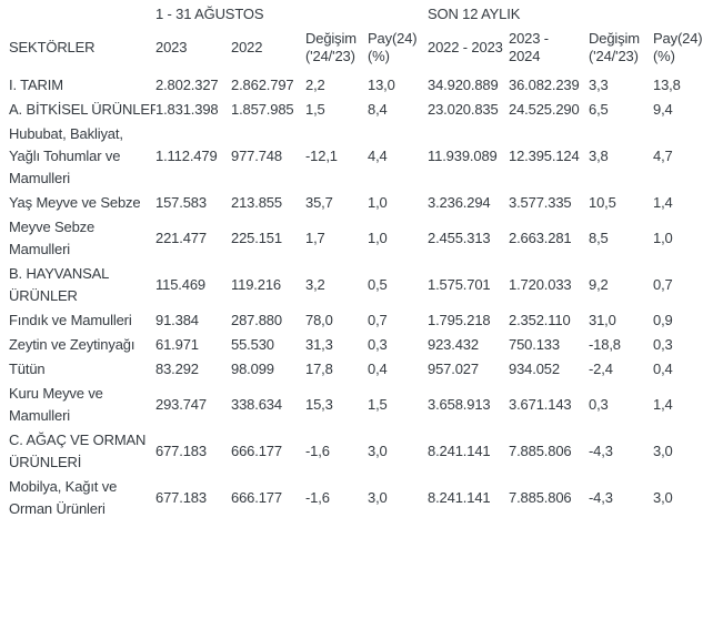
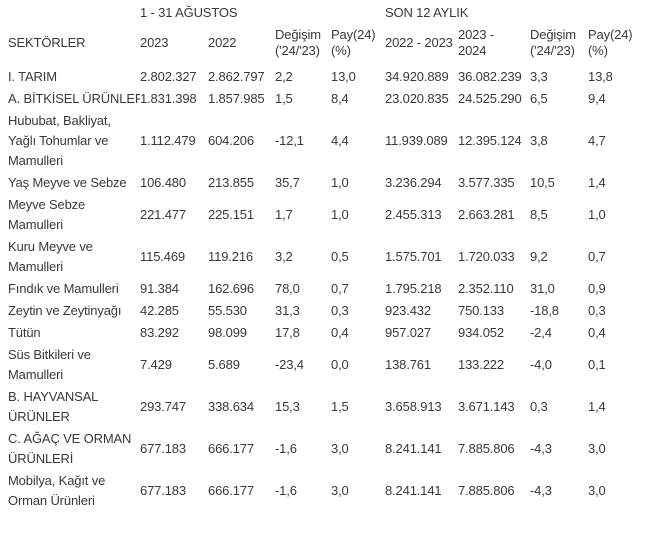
  	1 - 31 AĞUSTOS	SON 12 AYLIK
  SEKTÖRLER	2023	2022	Değişim ('24/'23)	Pay(24) (%)	2022 - 2023	2023 - 2024	Değişim ('24/'23)	Pay(24) (%)
  I. TARIM	2.802.327	2.862.797	2,2	13,0	34.920.889	36.082.239	3,3	13,8
  A. BİTKİSEL ÜRÜNLER	1.831.398	1.857.985	1,5	8,4	23.020.835	24.525.290	6,5	9,4
- Hububat, Bakliyat, Yağlı Tohumlar ve Mamulleri	1.112.479	977.748	-12,1	4,4	11.939.089	12.395.124	3,8	4,7
+ Hububat, Bakliyat, Yağlı Tohumlar ve Mamulleri	1.112.479	604.206	-12,1	4,4	11.939.089	12.395.124	3,8	4,7
- Yaş Meyve ve Sebze	157.583	213.855	35,7	1,0	3.236.294	3.577.335	10,5	1,4
+ Yaş Meyve ve Sebze	106.480	213.855	35,7	1,0	3.236.294	3.577.335	10,5	1,4
  Meyve Sebze Mamulleri	221.477	225.151	1,7	1,0	2.455.313	2.663.281	8,5	1,0
- B. HAYVANSAL ÜRÜNLER	115.469	119.216	3,2	0,5	1.575.701	1.720.033	9,2	0,7
+ Kuru Meyve ve Mamulleri	115.469	119.216	3,2	0,5	1.575.701	1.720.033	9,2	0,7
- Fındık ve Mamulleri	91.384	287.880	78,0	0,7	1.795.218	2.352.110	31,0	0,9
+ Fındık ve Mamulleri	91.384	162.696	78,0	0,7	1.795.218	2.352.110	31,0	0,9
- Zeytin ve Zeytinyağı	61.971	55.530	31,3	0,3	923.432	750.133	-18,8	0,3
+ Zeytin ve Zeytinyağı	42.285	55.530	31,3	0,3	923.432	750.133	-18,8	0,3
  Tütün	83.292	98.099	17,8	0,4	957.027	934.052	-2,4	0,4
+ Süs Bitkileri ve Mamulleri	7.429	5.689	-23,4	0,0	138.761	133.222	-4,0	0,1
- Kuru Meyve ve Mamulleri	293.747	338.634	15,3	1,5	3.658.913	3.671.143	0,3	1,4
+ B. HAYVANSAL ÜRÜNLER	293.747	338.634	15,3	1,5	3.658.913	3.671.143	0,3	1,4
  C. AĞAÇ VE ORMAN ÜRÜNLERİ	677.183	666.177	-1,6	3,0	8.241.141	7.885.806	-4,3	3,0
  Mobilya, Kağıt ve Orman Ürünleri	677.183	666.177	-1,6	3,0	8.241.141	7.885.806	-4,3	3,0
